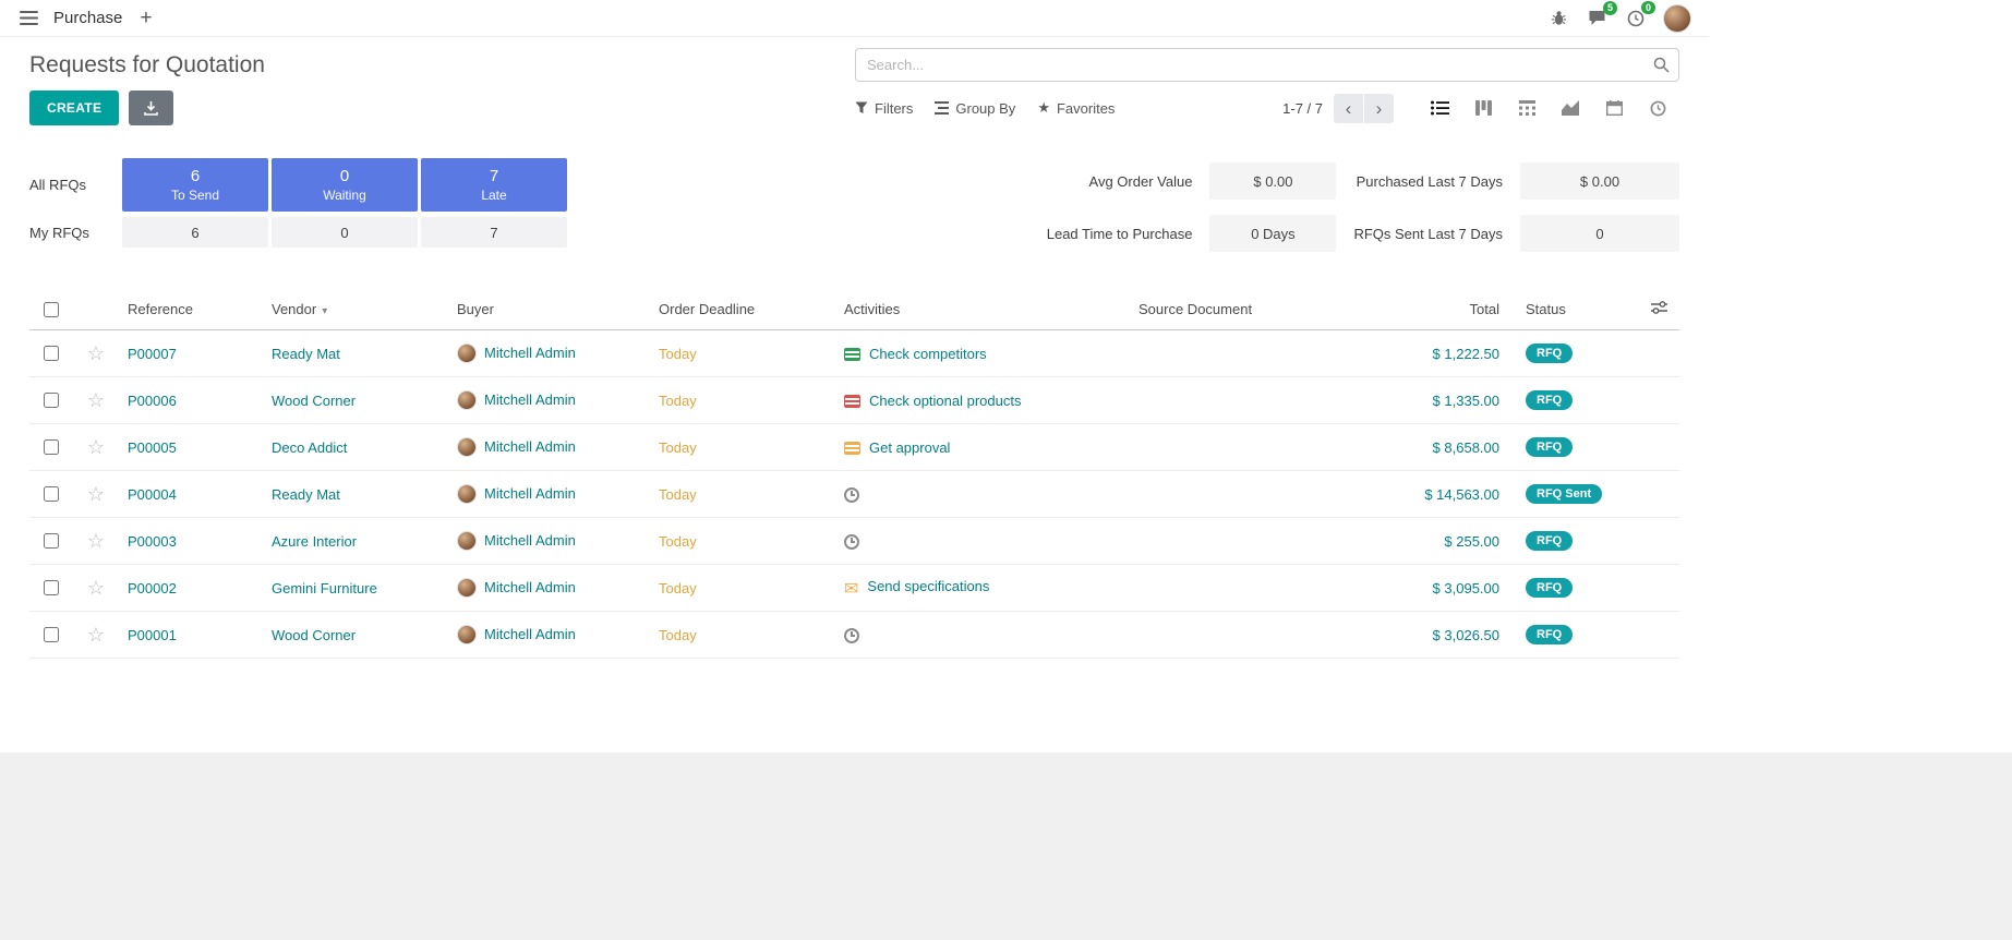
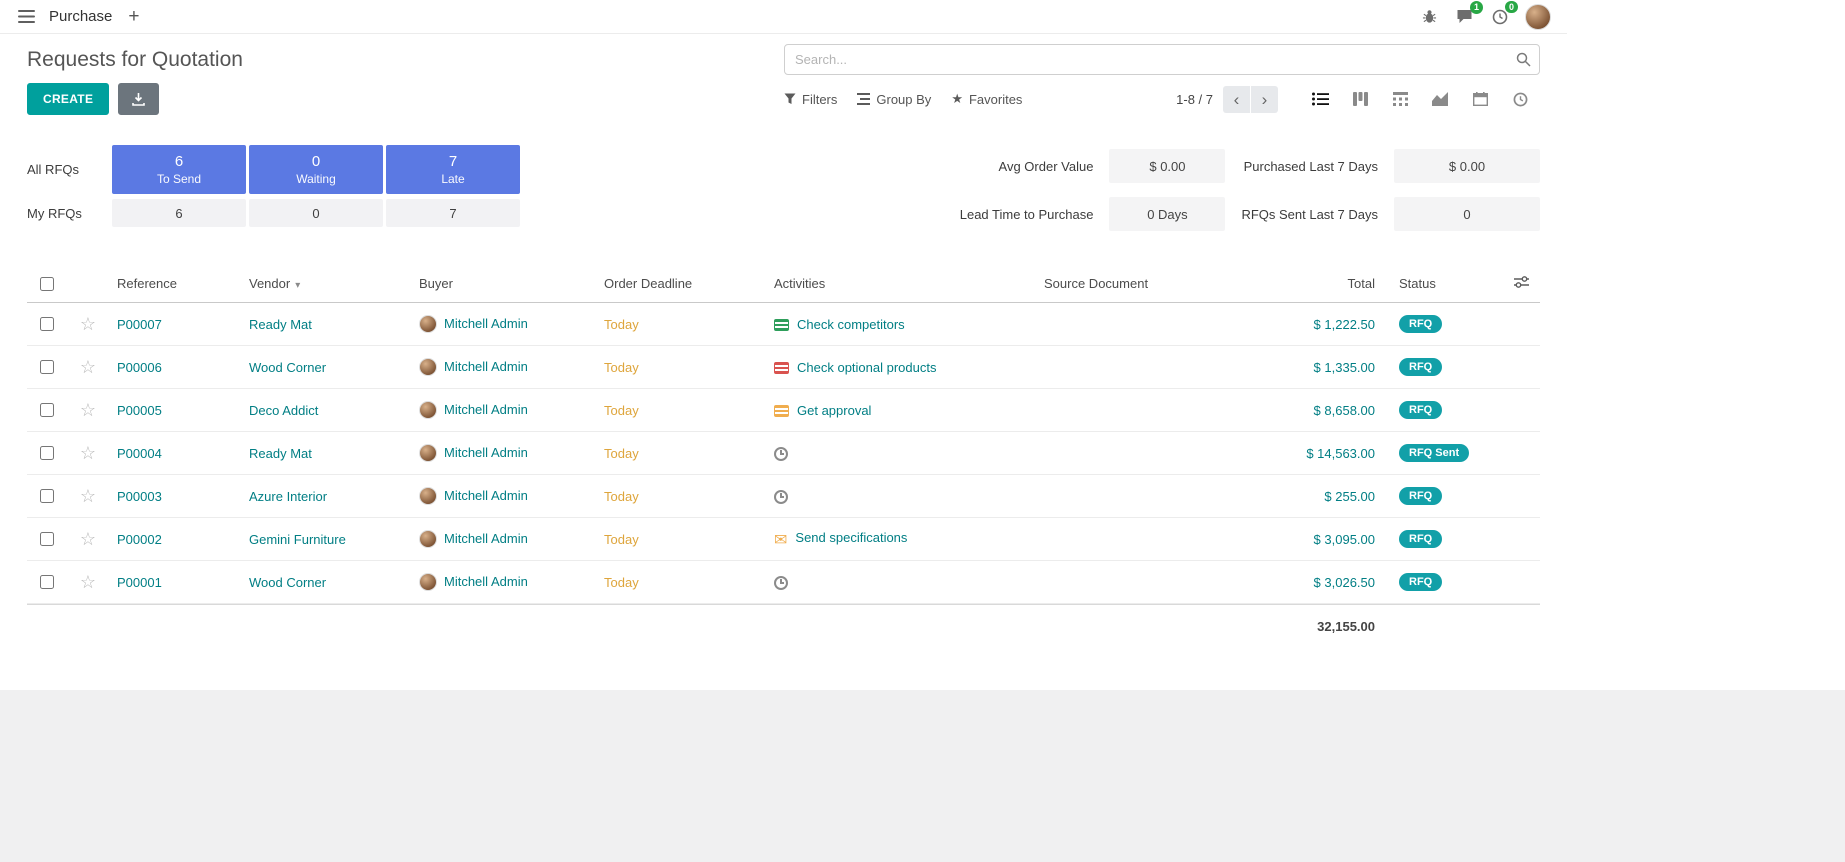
  Purchase
  +
- 5
+ 1
  0
  Requests for Quotation
  Search...
  CREATE
  Filters
  Group By
  ★
  Favorites
- 1-7 / 7
+ 1-8 / 7
  ‹
  ›
  All RFQs
  6
  To Send
  0
  Waiting
  7
  Late
  My RFQs
  6
  0
  7
  Avg Order Value
  $ 0.00
  Purchased Last 7 Days
  $ 0.00
  Lead Time to Purchase
  0 Days
  RFQs Sent Last 7 Days
  0
  Reference
  Vendor ▾
  Buyer
  Order Deadline
  Activities
  Source Document
  Total
  Status
  ☆
  P00007
  Ready Mat
  Mitchell Admin
  Today
  Check competitors
  $ 1,222.50
  RFQ
  ☆
  P00006
  Wood Corner
  Mitchell Admin
  Today
  Check optional products
  $ 1,335.00
  RFQ
  ☆
  P00005
  Deco Addict
  Mitchell Admin
  Today
  Get approval
  $ 8,658.00
  RFQ
  ☆
  P00004
  Ready Mat
  Mitchell Admin
  Today
  $ 14,563.00
  RFQ Sent
  ☆
  P00003
  Azure Interior
  Mitchell Admin
  Today
  $ 255.00
  RFQ
  ☆
  P00002
  Gemini Furniture
  Mitchell Admin
  Today
  Send specifications
  $ 3,095.00
  RFQ
  ☆
  P00001
  Wood Corner
  Mitchell Admin
  Today
  $ 3,026.50
  RFQ
+ 32,155.00
